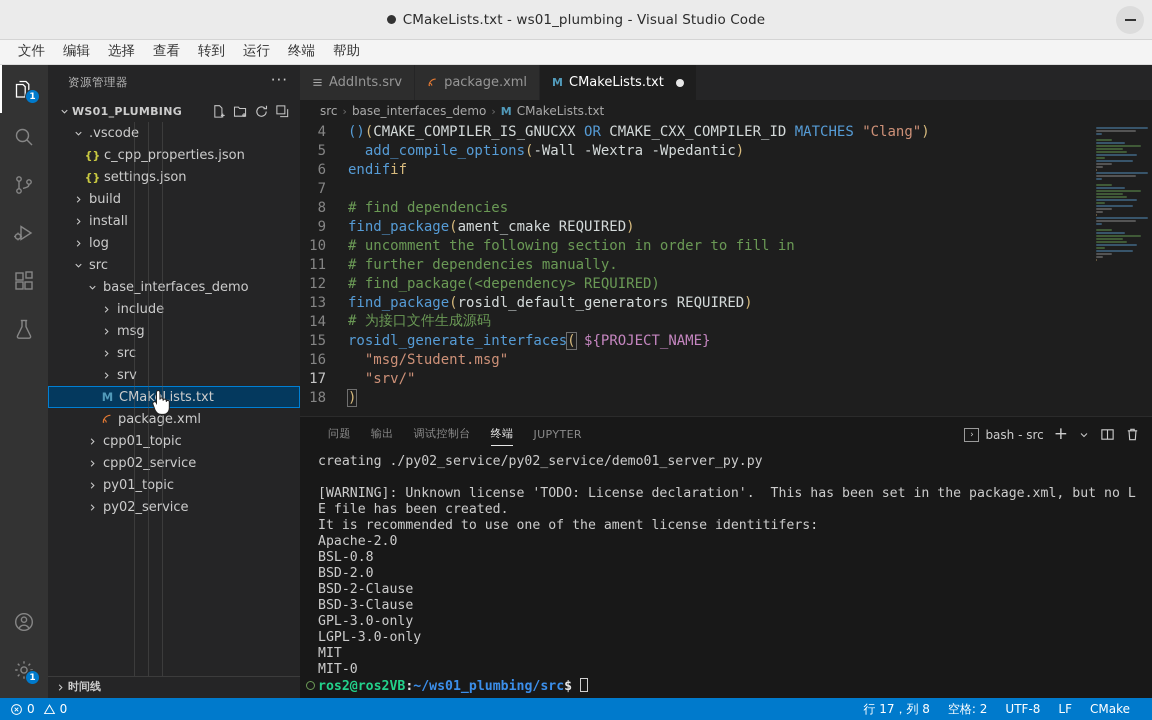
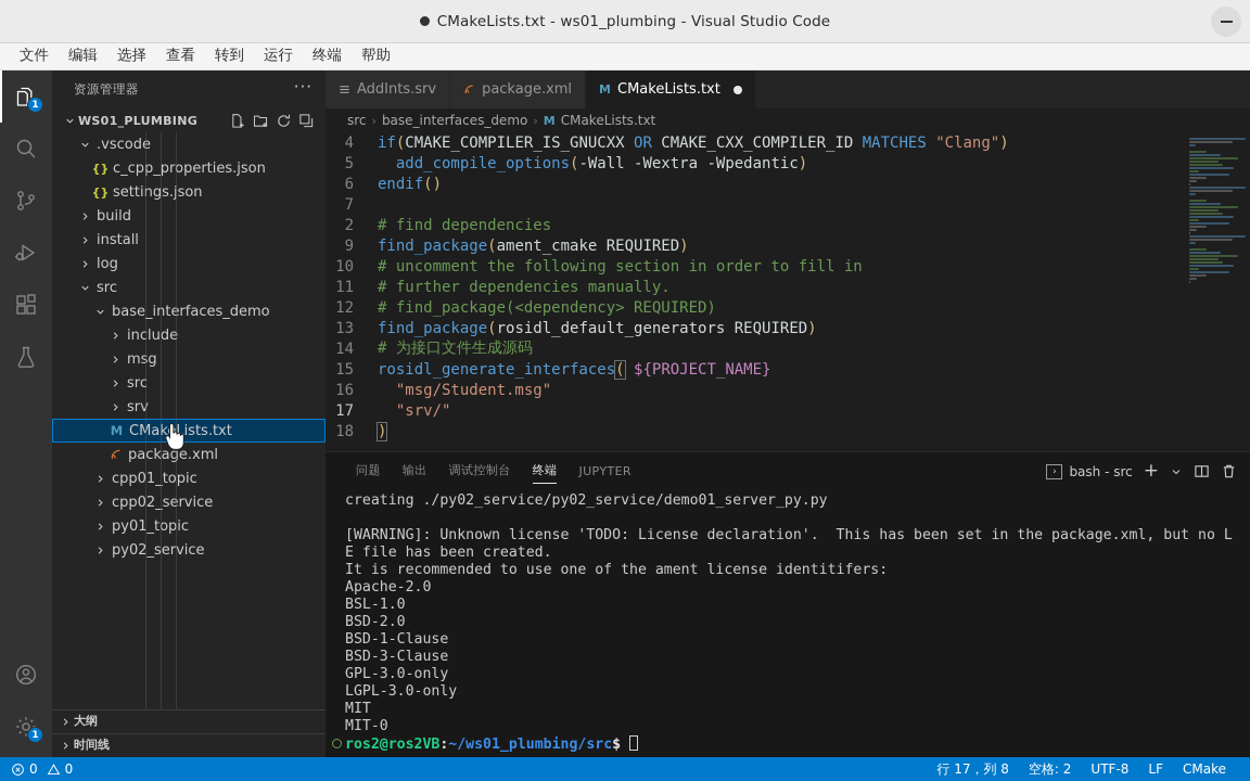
  CMakeLists.txt - ws01_plumbing - Visual Studio Code
  文件
  编辑
  选择
  查看
  转到
  运行
  终端
  帮助
  1
  1
  资源管理器
  ···
  WS01_PLUMBING
  .vscode
  {}
  c_cpp_properties.json
  {}
  settings.json
  build
  install
  log
  src
  base_interfaces_demo
  include
  msg
  src
  srv
  M
  CMakLists.txt
  package.xml
  cpp01_topic
  cpp02_service
  py01_topic
  py02_service
+ 大纲
  时间线
  AddInts.srv
  package.xml
  M
  CMakeLists.txt
  src
  ›
  base_interfaces_demo
  ›
  M
  CMakeLists.txt
  4
- ()(CMAKE_COMPILER_IS_GNUCXX OR CMAKE_CXX_COMPILER_ID MATCHES "Clang")
+ if(CMAKE_COMPILER_IS_GNUCXX OR CMAKE_CXX_COMPILER_ID MATCHES "Clang")
  5
  add_compile_options(-Wall -Wextra -Wpedantic)
  6
- endifif
+ endif()
  7
- 8
+ 2
  # find dependencies
  9
  find_package(ament_cmake REQUIRED)
  10
  # uncomment the following section in order to fill in
  11
  # further dependencies manually.
  12
  # find_package(<dependency> REQUIRED)
  13
  find_package(rosidl_default_generators REQUIRED)
  14
  # 为接口文件生成源码
  15
  rosidl_generate_interfaces( ${PROJECT_NAME}
  16
  "msg/Student.msg"
  17
  "srv/"
  18
  )
  问题
  输出
  调试控制台
  终端
  JUPYTER
  ›
  bash - src
  +
  creating ./py02_service/py02_service/demo01_server_py.py
  [WARNING]: Unknown license 'TODO: License declaration'. This has been set in the package.xml, but no L
  E file has been created.
  It is recommended to use one of the ament license identitifers:
  Apache-2.0
- BSL-0.8
+ BSL-1.0
  BSD-2.0
- BSD-2-Clause
+ BSD-1-Clause
  BSD-3-Clause
  GPL-3.0-only
  LGPL-3.0-only
  MIT
  MIT-0
  ros2@ros2VB:~/ws01_plumbing/src$
  0
  0
  行 17，列 8
  空格: 2
  UTF-8
  LF
  CMake
